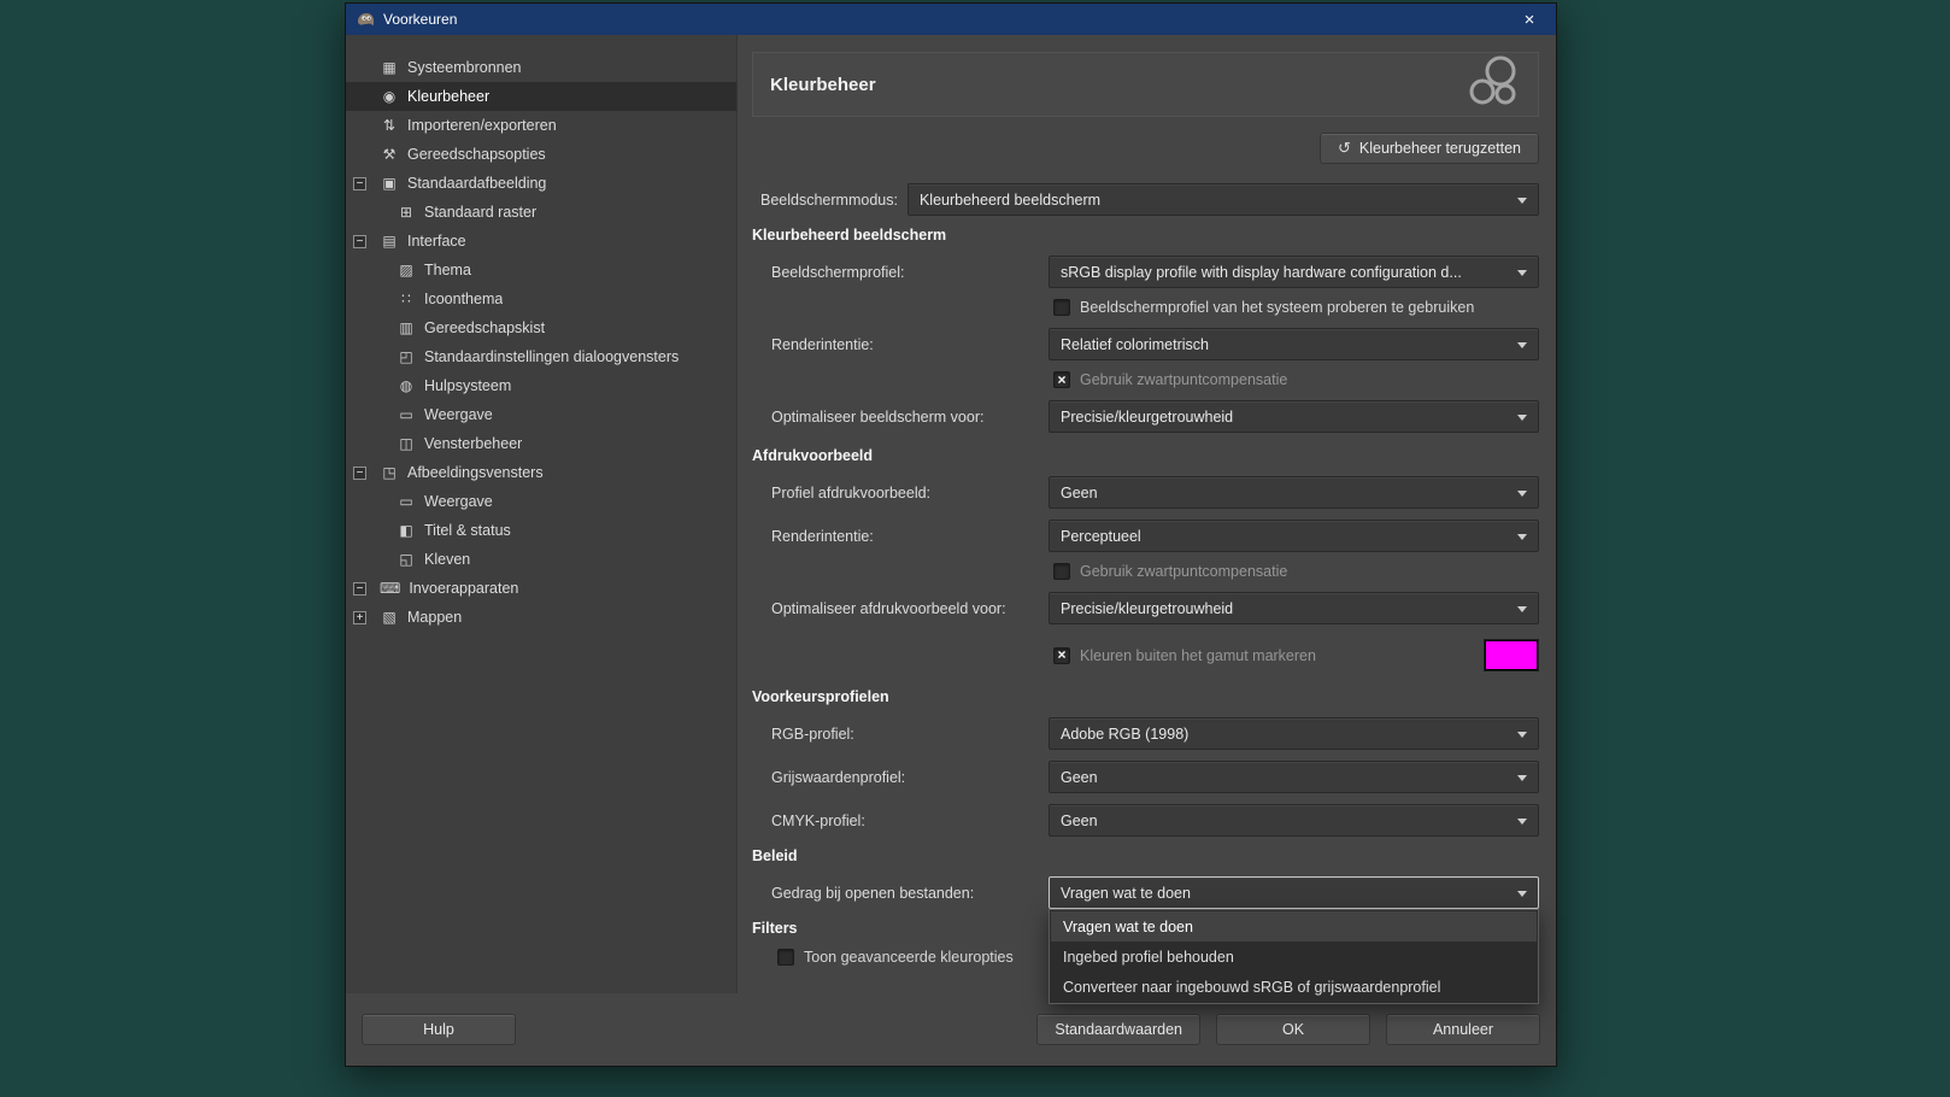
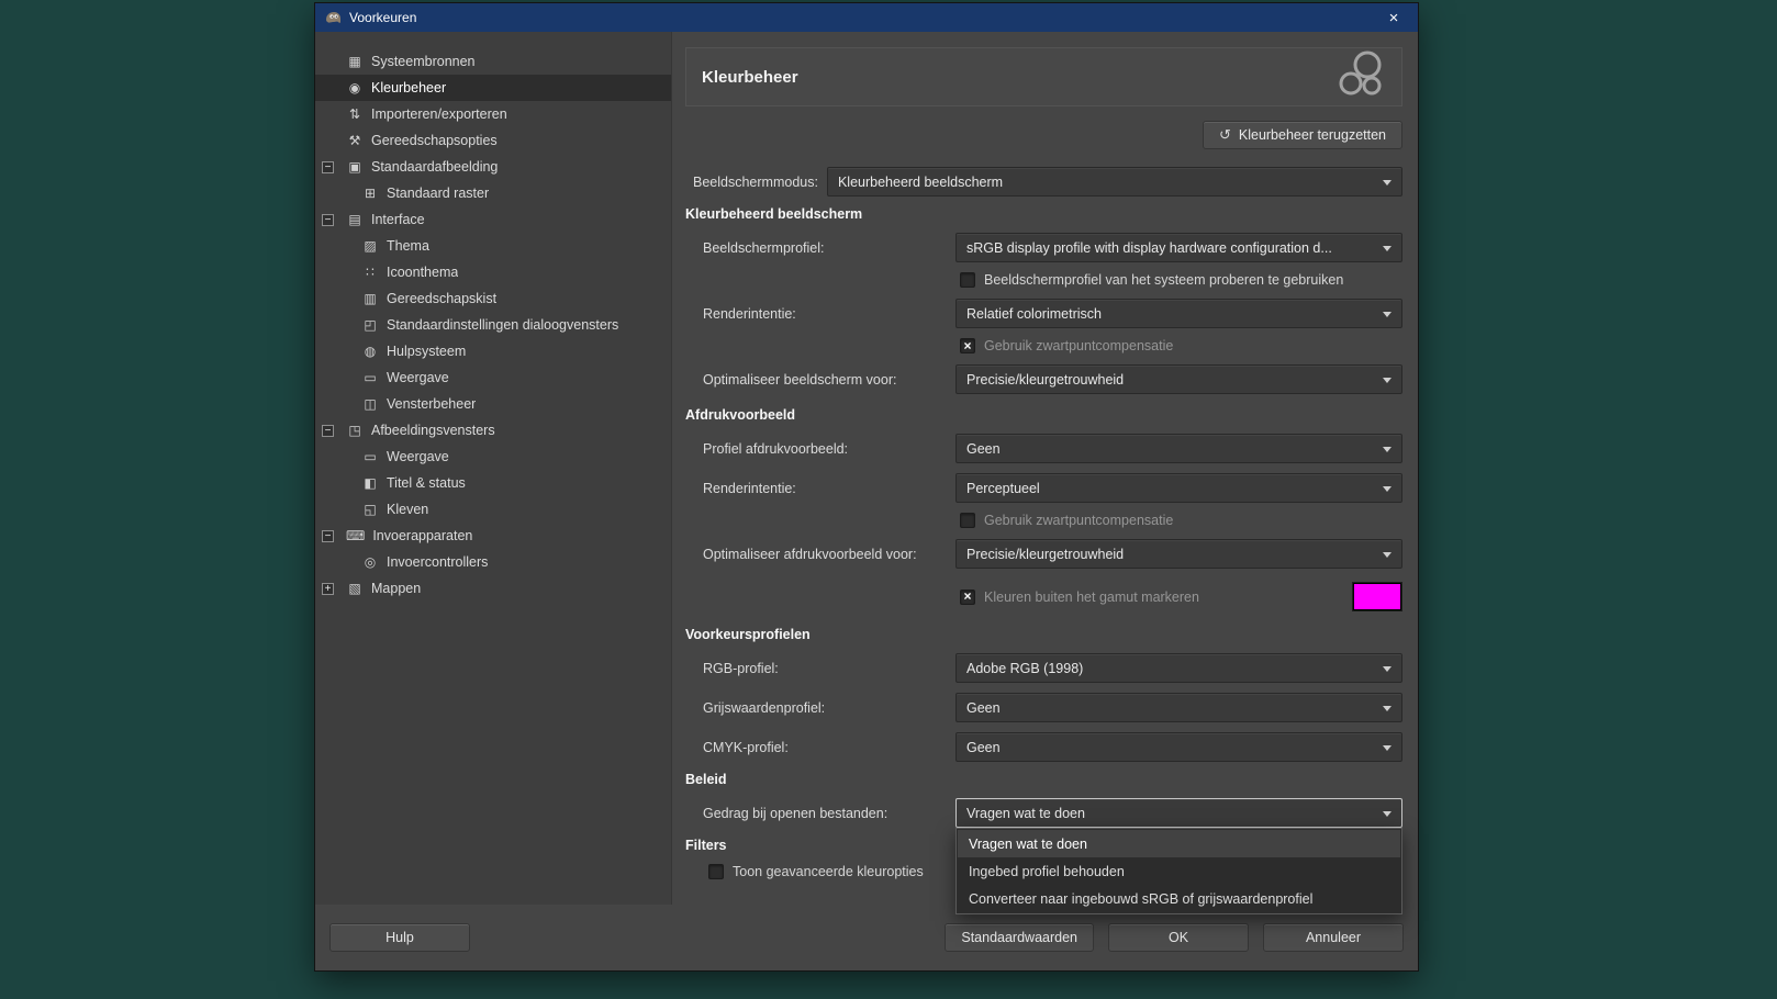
  Voorkeuren
  ×
  ▦
  Systeembronnen
  ◉
  Kleurbeheer
  ⇅
  Importeren/exporteren
  ⚒
  Gereedschapsopties
  −
  ▣
  Standaardafbeelding
  ⊞
  Standaard raster
  −
  ▤
  Interface
  ▨
  Thema
  ∷
  Icoonthema
  ▥
  Gereedschapskist
  ◰
  Standaardinstellingen dialoogvensters
  ◍
  Hulpsysteem
  ▭
  Weergave
  ◫
  Vensterbeheer
  −
  ◳
  Afbeeldingsvensters
  ▭
  Weergave
  ◧
  Titel & status
  ◱
  Kleven
  −
  ⌨
  Invoerapparaten
+ ◎
+ Invoercontrollers
  +
  ▧
  Mappen
  Kleurbeheer
  ↺
  Kleurbeheer terugzetten
  Beeldschermmodus:
  Kleurbeheerd beeldscherm
  Kleurbeheerd beeldscherm
  Beeldschermprofiel:
  sRGB display profile with display hardware configuration d...
  Beeldschermprofiel van het systeem proberen te gebruiken
  Renderintentie:
  Relatief colorimetrisch
  ×
  Gebruik zwartpuntcompensatie
  Optimaliseer beeldscherm voor:
  Precisie/kleurgetrouwheid
  Afdrukvoorbeeld
  Profiel afdrukvoorbeeld:
  Geen
  Renderintentie:
  Perceptueel
  Gebruik zwartpuntcompensatie
  Optimaliseer afdrukvoorbeeld voor:
  Precisie/kleurgetrouwheid
  ×
  Kleuren buiten het gamut markeren
  Voorkeursprofielen
  RGB-profiel:
  Adobe RGB (1998)
  Grijswaardenprofiel:
  Geen
  CMYK-profiel:
  Geen
  Beleid
  Gedrag bij openen bestanden:
  Vragen wat te doen
  Vragen wat te doen
  Ingebed profiel behouden
  Converteer naar ingebouwd sRGB of grijswaardenprofiel
  Filters
  Toon geavanceerde kleuropties
  Hulp
  Standaardwaarden
  OK
  Annuleer
